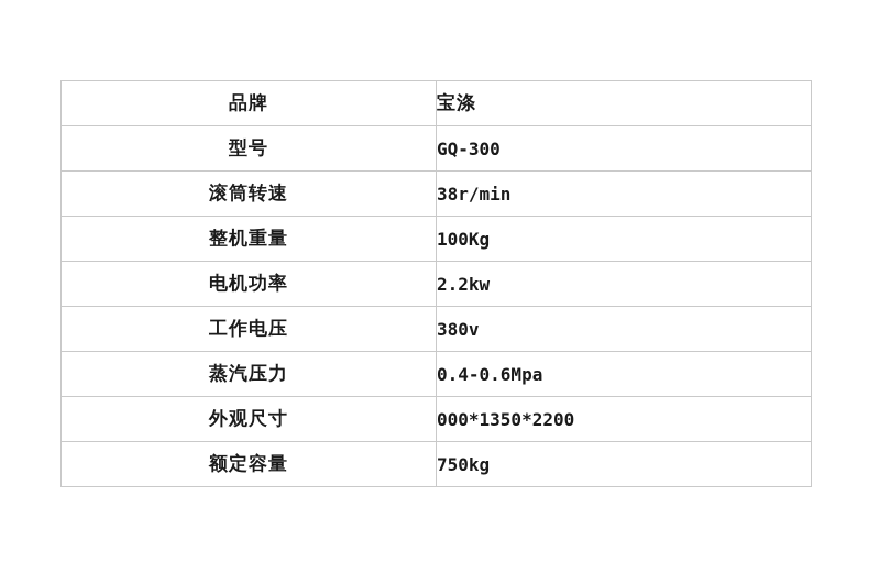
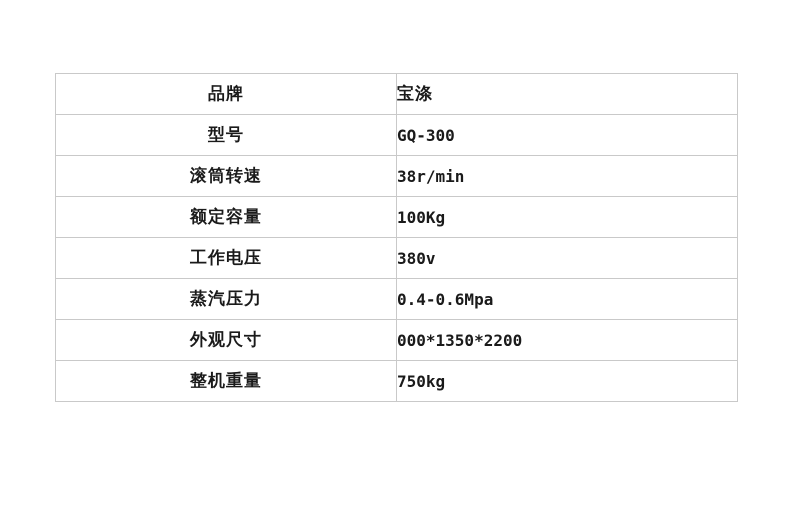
  品牌	宝涤
  型号	GQ-300
  滚筒转速	38r/min
- 整机重量	100Kg
+ 额定容量	100Kg
- 电机功率	2.2kw
  工作电压	380v
  蒸汽压力	0.4-0.6Mpa
  外观尺寸	000*1350*2200
- 额定容量	750kg
+ 整机重量	750kg
